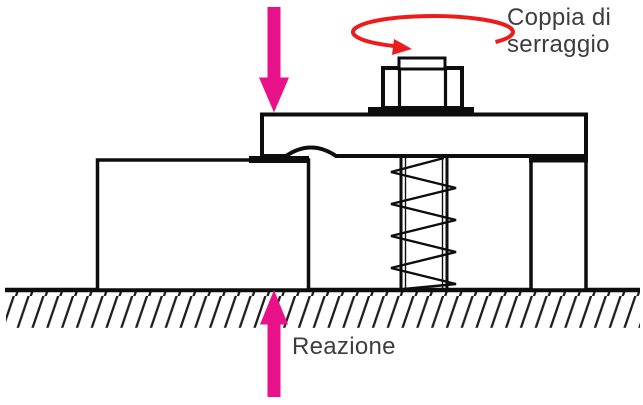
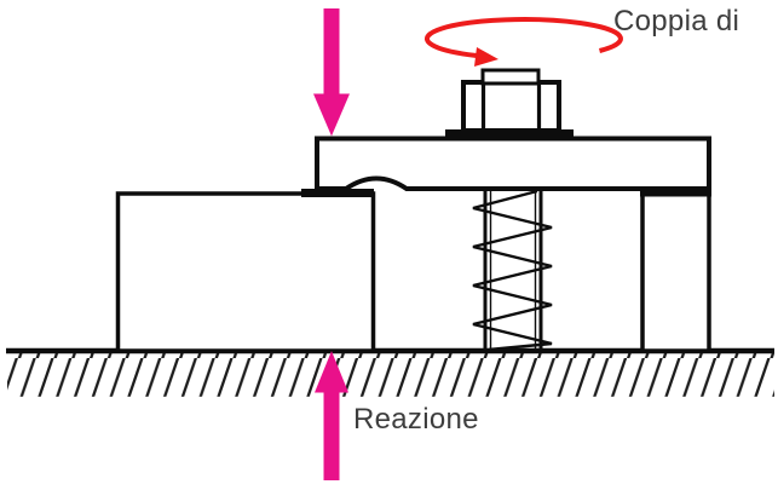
  Coppia di
- serraggio
  Reazione
